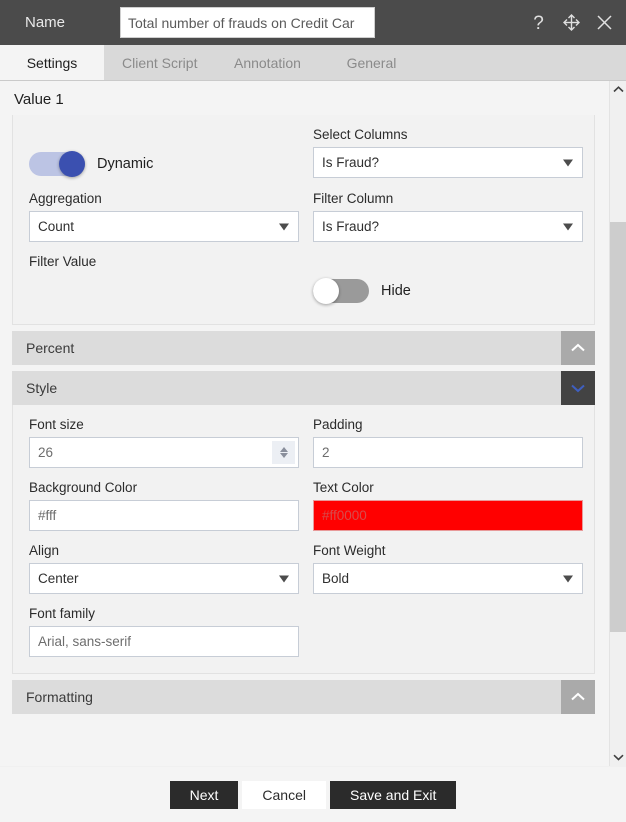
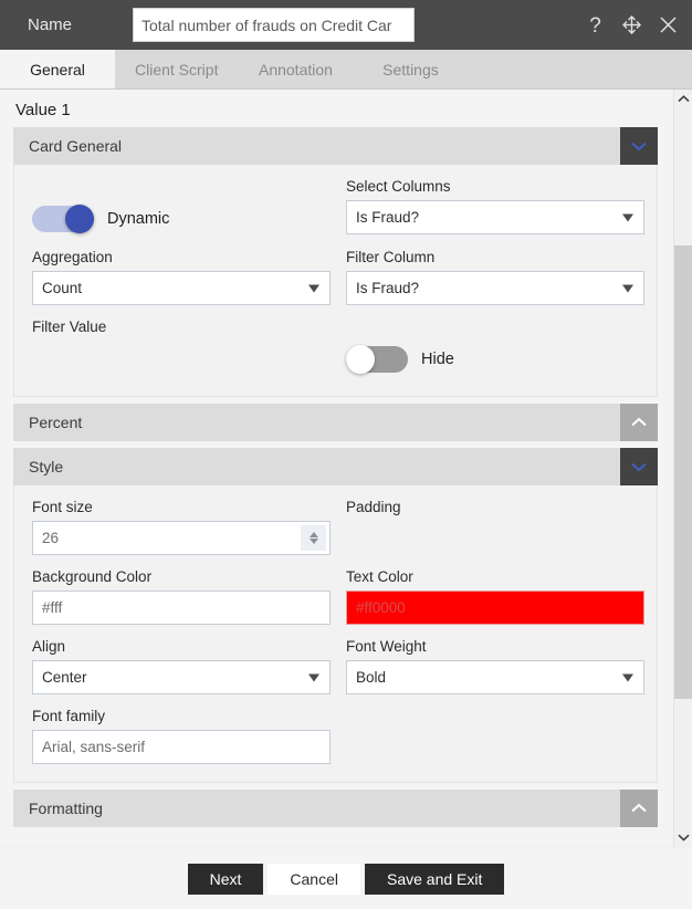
  Name
  Total number of frauds on Credit Car
  ?
- Settings
+ General
  Client Script
  Annotation
- General
+ Settings
  Value 1
+ Card General
  Dynamic
  Select Columns
  Is Fraud?
  Aggregation
  Count
  Filter Column
  Is Fraud?
  Filter Value
  Hide
  Percent
  Style
  Font size
  26
  Padding
- 2
  Background Color
  #fff
  Text Color
  #ff0000
  Align
  Center
  Font Weight
  Bold
  Font family
  Arial, sans-serif
  Formatting
  Next
  Cancel
  Save and Exit
